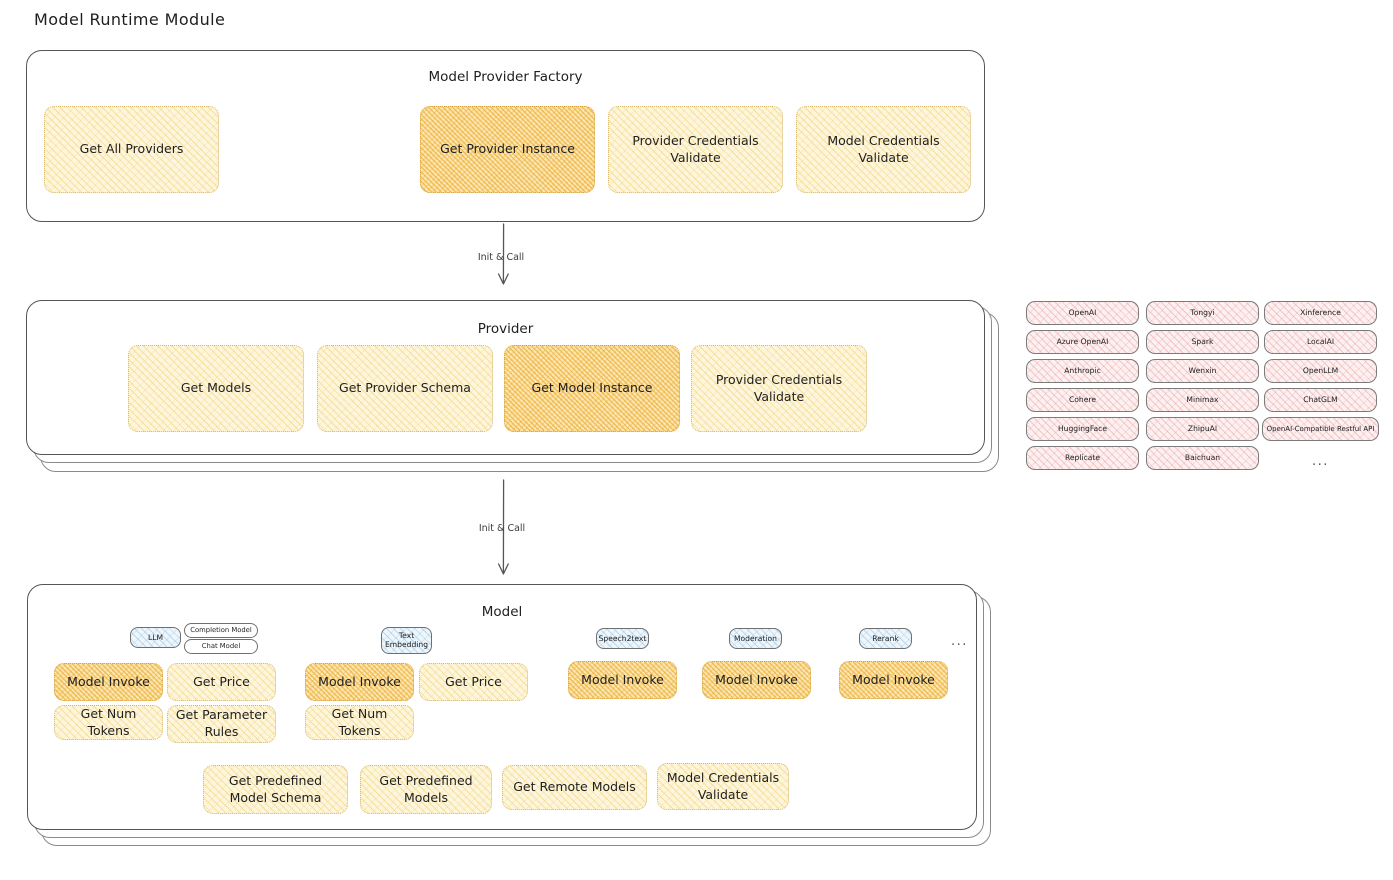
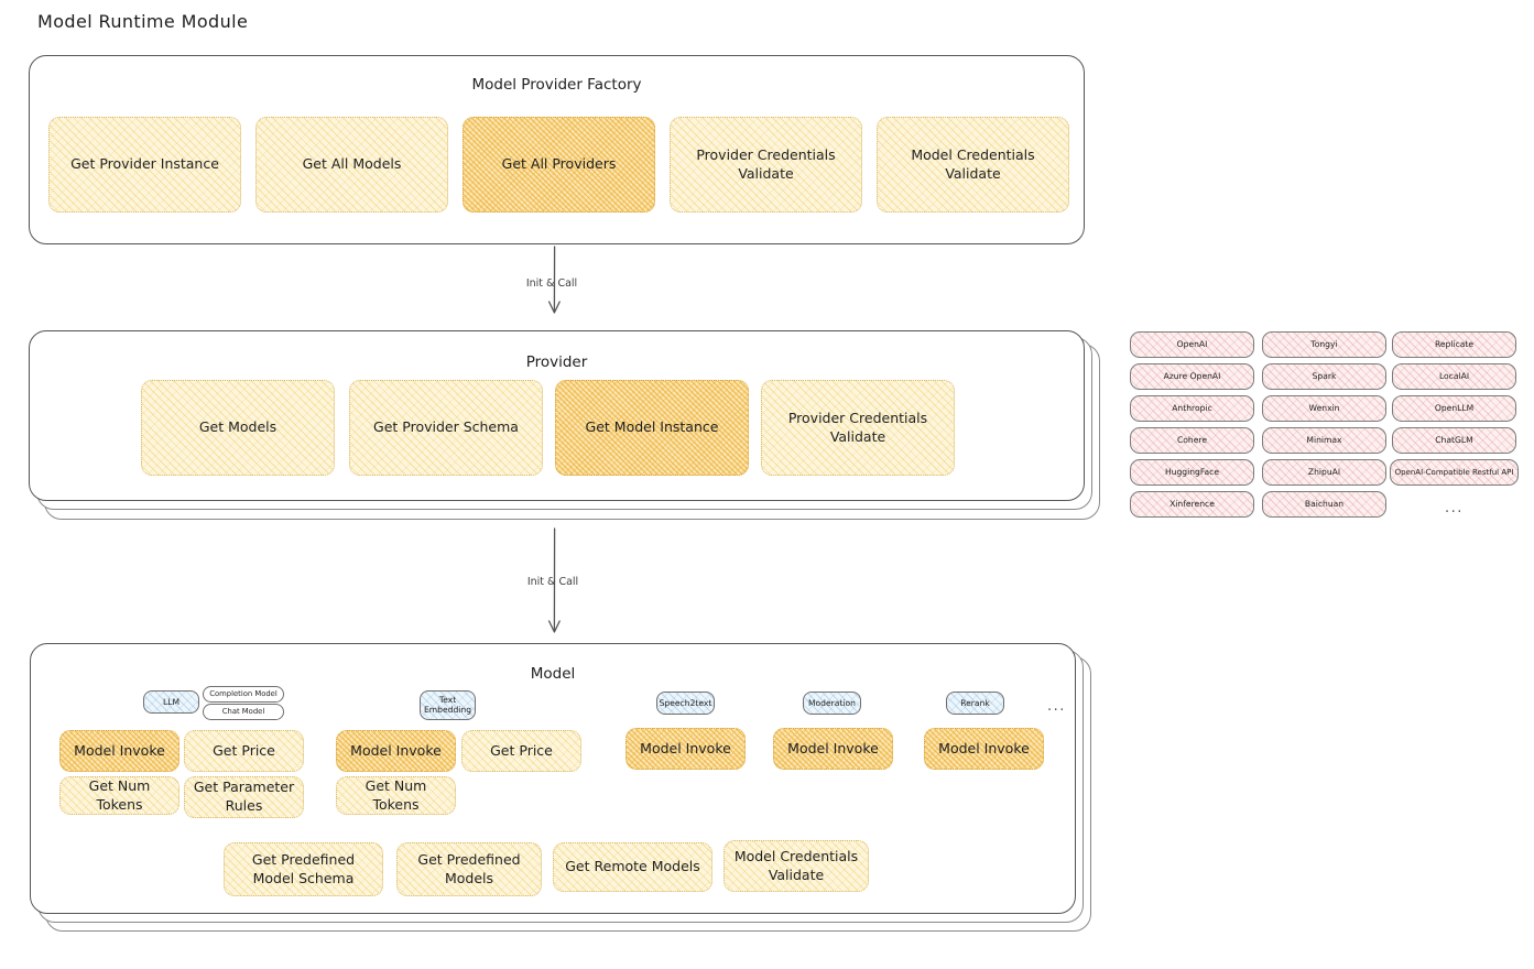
  Model Runtime Module
  Model Provider Factory
- Get All Providers
+ Get Provider Instance
+ Get All Models
- Get Provider Instance
+ Get All Providers
  Provider Credentials Validate
  Model Credentials Validate
  Init & Call
  Provider
  Get Models
  Get Provider Schema
  Get Model Instance
  Provider Credentials Validate
  OpenAI
  Azure OpenAI
  Anthropic
  Cohere
  HuggingFace
- Replicate
+ Xinference
  Tongyi
  Spark
  Wenxin
  Minimax
  ZhipuAI
  Baichuan
- Xinference
+ Replicate
  LocalAI
  OpenLLM
  ChatGLM
  OpenAI-Compatible Restful API
  ...
  Init & Call
  Model
  LLM
  Completion Model
  Chat Model
  Text Embedding
  Speech2text
  Moderation
  Rerank
  ...
  Model Invoke
  Get Price
  Get Num Tokens
  Get Parameter Rules
  Model Invoke
  Get Price
  Get Num Tokens
  Model Invoke
  Model Invoke
  Model Invoke
  Get Predefined Model Schema
  Get Predefined Models
  Get Remote Models
  Model Credentials Validate
